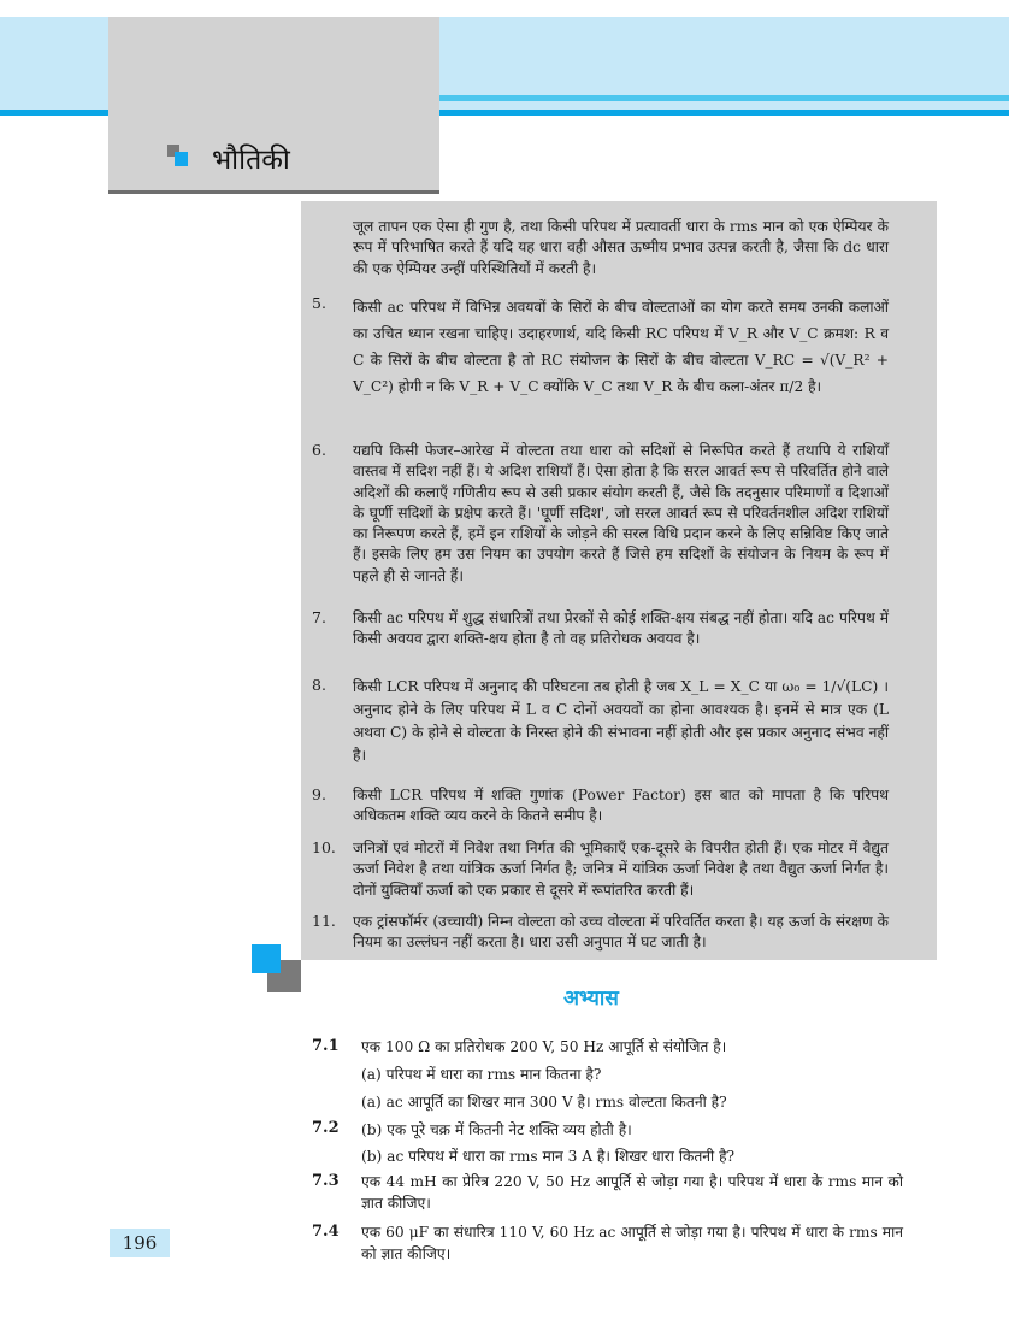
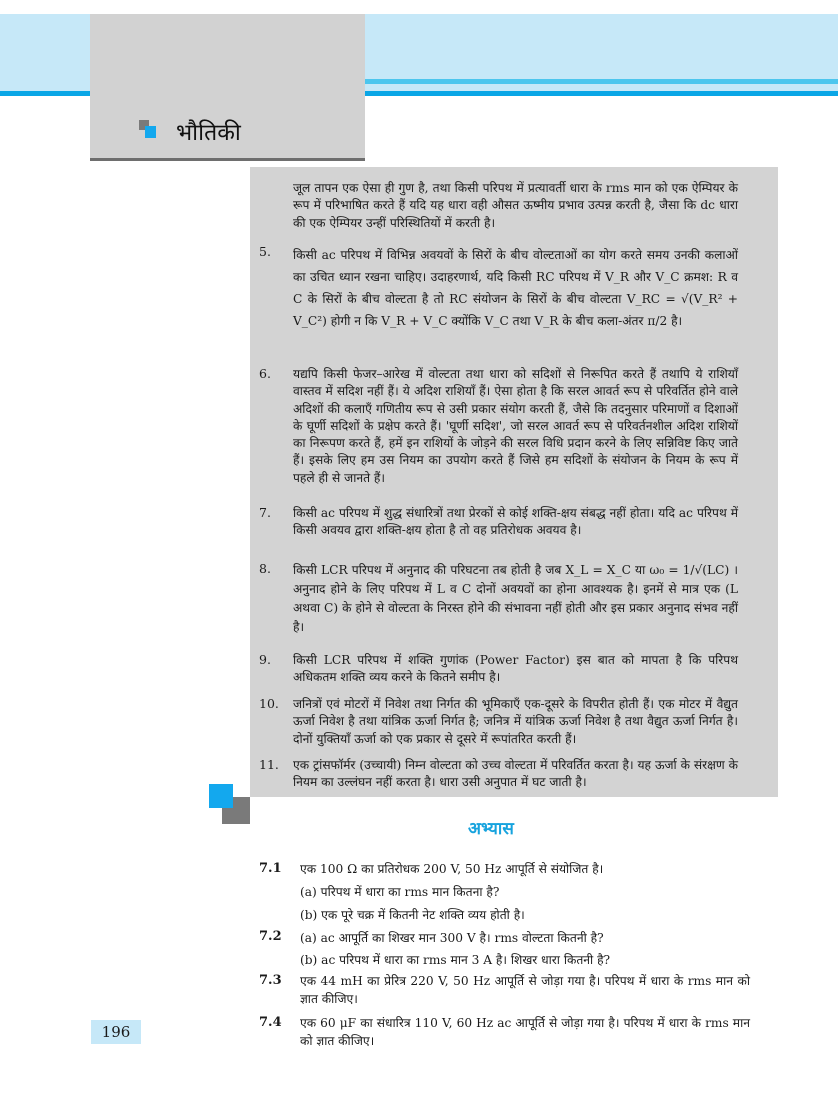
  भौतिकी
  जूल तापन एक ऐसा ही गुण है, तथा किसी परिपथ में प्रत्यावर्ती धारा के rms मान को एक ऐम्पियर के रूप में परिभाषित करते हैं यदि यह धारा वही औसत ऊष्मीय प्रभाव उत्पन्न करती है, जैसा कि dc धारा की एक ऐम्पियर उन्हीं परिस्थितियों में करती है।
  5.
  किसी ac परिपथ में विभिन्न अवयवों के सिरों के बीच वोल्टताओं का योग करते समय उनकी कलाओं का उचित ध्यान रखना चाहिए। उदाहरणार्थ, यदि किसी RC परिपथ में V_R और V_C क्रमश: R व C के सिरों के बीच वोल्टता है तो RC संयोजन के सिरों के बीच वोल्टता V_RC = √(V_R² + V_C²) होगी न कि V_R + V_C क्योंकि V_C तथा V_R के बीच कला-अंतर π/2 है।
  6.
  यद्यपि किसी फेजर–आरेख में वोल्टता तथा धारा को सदिशों से निरूपित करते हैं तथापि ये राशियाँ वास्तव में सदिश नहीं हैं। ये अदिश राशियाँ हैं। ऐसा होता है कि सरल आवर्त रूप से परिवर्तित होने वाले अदिशों की कलाएँ गणितीय रूप से उसी प्रकार संयोग करती हैं, जैसे कि तदनुसार परिमाणों व दिशाओं के घूर्णी सदिशों के प्रक्षेप करते हैं। 'घूर्णी सदिश', जो सरल आवर्त रूप से परिवर्तनशील अदिश राशियों का निरूपण करते हैं, हमें इन राशियों के जोड़ने की सरल विधि प्रदान करने के लिए सन्निविष्ट किए जाते हैं। इसके लिए हम उस नियम का उपयोग करते हैं जिसे हम सदिशों के संयोजन के नियम के रूप में पहले ही से जानते हैं।
  7.
  किसी ac परिपथ में शुद्ध संधारित्रों तथा प्रेरकों से कोई शक्ति-क्षय संबद्ध नहीं होता। यदि ac परिपथ में किसी अवयव द्वारा शक्ति-क्षय होता है तो वह प्रतिरोधक अवयव है।
  8.
  किसी LCR परिपथ में अनुनाद की परिघटना तब होती है जब X_L = X_C या ω₀ = 1/√(LC) । अनुनाद होने के लिए परिपथ में L व C दोनों अवयवों का होना आवश्यक है। इनमें से मात्र एक (L अथवा C) के होने से वोल्टता के निरस्त होने की संभावना नहीं होती और इस प्रकार अनुनाद संभव नहीं है।
  9.
  किसी LCR परिपथ में शक्ति गुणांक (Power Factor) इस बात को मापता है कि परिपथ अधिकतम शक्ति व्यय करने के कितने समीप है।
  10.
  जनित्रों एवं मोटरों में निवेश तथा निर्गत की भूमिकाएँ एक-दूसरे के विपरीत होती हैं। एक मोटर में वैद्युत ऊर्जा निवेश है तथा यांत्रिक ऊर्जा निर्गत है; जनित्र में यांत्रिक ऊर्जा निवेश है तथा वैद्युत ऊर्जा निर्गत है। दोनों युक्तियाँ ऊर्जा को एक प्रकार से दूसरे में रूपांतरित करती हैं।
  11.
  एक ट्रांसफॉर्मर (उच्चायी) निम्न वोल्टता को उच्च वोल्टता में परिवर्तित करता है। यह ऊर्जा के संरक्षण के नियम का उल्लंघन नहीं करता है। धारा उसी अनुपात में घट जाती है।
  अभ्यास
  7.1
  एक 100 Ω का प्रतिरोधक 200 V, 50 Hz आपूर्ति से संयोजित है।
  (a) परिपथ में धारा का rms मान कितना है?
- (a) ac आपूर्ति का शिखर मान 300 V है। rms वोल्टता कितनी है?
+ (b) एक पूरे चक्र में कितनी नेट शक्ति व्यय होती है।
  7.2
- (b) एक पूरे चक्र में कितनी नेट शक्ति व्यय होती है।
+ (a) ac आपूर्ति का शिखर मान 300 V है। rms वोल्टता कितनी है?
  (b) ac परिपथ में धारा का rms मान 3 A है। शिखर धारा कितनी है?
  7.3
  एक 44 mH का प्रेरित्र 220 V, 50 Hz आपूर्ति से जोड़ा गया है। परिपथ में धारा के rms मान को ज्ञात कीजिए।
  7.4
  एक 60 μF का संधारित्र 110 V, 60 Hz ac आपूर्ति से जोड़ा गया है। परिपथ में धारा के rms मान को ज्ञात कीजिए।
  196
